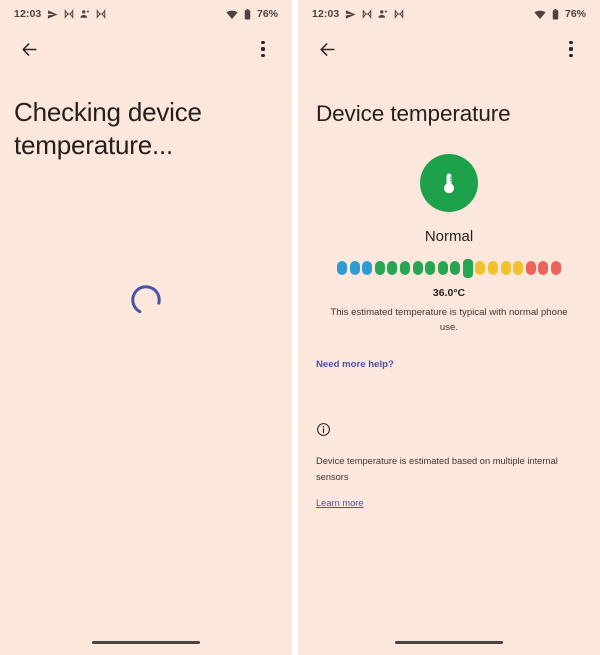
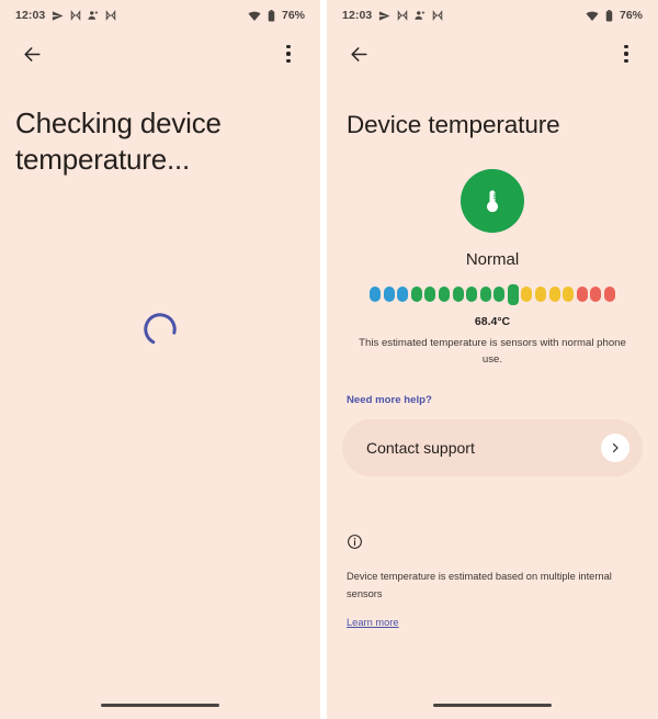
  12:03
  76%
  Checking device temperature...
  12:03
  76%
  Device temperature
  Normal
- 36.0°C
+ 68.4°C
- This estimated temperature is typical with normal phone use.
+ This estimated temperature is sensors with normal phone use.
  Need more help?
+ Contact support
  Device temperature is estimated based on multiple internal sensors
  Learn more
